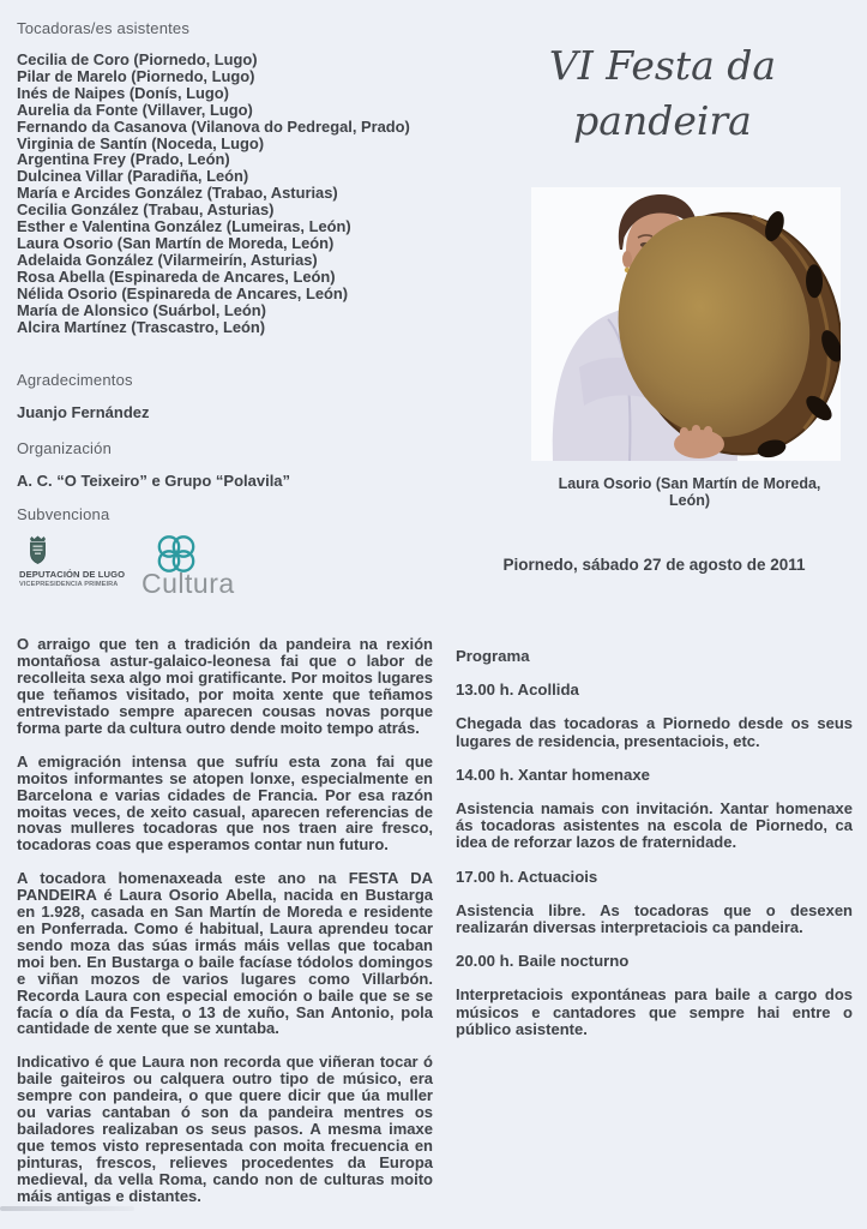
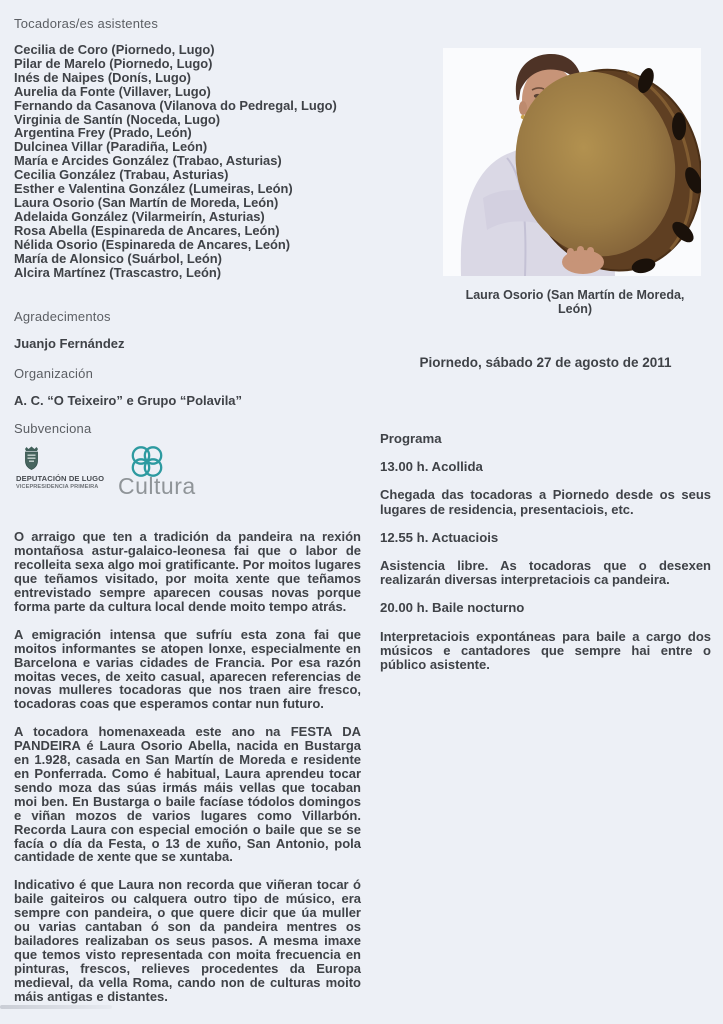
  Tocadoras/es asistentes
  Cecilia de Coro (Piornedo, Lugo)
  Pilar de Marelo (Piornedo, Lugo)
  Inés de Naipes (Donís, Lugo)
  Aurelia da Fonte (Villaver, Lugo)
- Fernando da Casanova (Vilanova do Pedregal, Prado)
+ Fernando da Casanova (Vilanova do Pedregal, Lugo)
  Virginia de Santín (Noceda, Lugo)
  Argentina Frey (Prado, León)
  Dulcinea Villar (Paradiña, León)
  María e Arcides González (Trabao, Asturias)
  Cecilia González (Trabau, Asturias)
  Esther e Valentina González (Lumeiras, León)
  Laura Osorio (San Martín de Moreda, León)
  Adelaida González (Vilarmeirín, Asturias)
  Rosa Abella (Espinareda de Ancares, León)
  Nélida Osorio (Espinareda de Ancares, León)
  María de Alonsico (Suárbol, León)
  Alcira Martínez (Trascastro, León)
  Agradecimentos
  Juanjo Fernández
  Organización
  A. C. “O Teixeiro” e Grupo “Polavila”
  Subvenciona
  DEPUTACIÓN DE LUGO
  Cultura
- O arraigo que ten a tradición da pandeira na rexión montañosa astur-galaico-leonesa fai que o labor de recolleita sexa algo moi gratificante. Por moitos lugares que teñamos visitado, por moita xente que teñamos entrevistado sempre aparecen cousas novas porque forma parte da cultura outro dende moito tempo atrás.
+ O arraigo que ten a tradición da pandeira na rexión montañosa astur-galaico-leonesa fai que o labor de recolleita sexa algo moi gratificante. Por moitos lugares que teñamos visitado, por moita xente que teñamos entrevistado sempre aparecen cousas novas porque forma parte da cultura local dende moito tempo atrás.
  A emigración intensa que sufríu esta zona fai que moitos informantes se atopen lonxe, especialmente en Barcelona e varias cidades de Francia. Por esa razón moitas veces, de xeito casual, aparecen referencias de novas mulleres tocadoras que nos traen aire fresco, tocadoras coas que esperamos contar nun futuro.
  A tocadora homenaxeada este ano na FESTA DA PANDEIRA é Laura Osorio Abella, nacida en Bustarga en 1.928, casada en San Martín de Moreda e residente en Ponferrada. Como é habitual, Laura aprendeu tocar sendo moza das súas irmás máis vellas que tocaban moi ben. En Bustarga o baile facíase tódolos domingos e viñan mozos de varios lugares como Villarbón. Recorda Laura con especial emoción o baile que se se facía o día da Festa, o 13 de xuño, San Antonio, pola cantidade de xente que se xuntaba.
  Indicativo é que Laura non recorda que viñeran tocar ó baile gaiteiros ou calquera outro tipo de músico, era sempre con pandeira, o que quere dicir que úa muller ou varias cantaban ó son da pandeira mentres os bailadores realizaban os seus pasos. A mesma imaxe que temos visto representada con moita frecuencia en pinturas, frescos, relieves procedentes da Europa medieval, da vella Roma, cando non de culturas moito máis antigas e distantes.
- VI Festa da pandeira
  Laura Osorio (San Martín de Moreda, León)
  Piornedo, sábado 27 de agosto de 2011
  Programa
  13.00 h. Acollida
  Chegada das tocadoras a Piornedo desde os seus lugares de residencia, presentaciois, etc.
- 14.00 h. Xantar homenaxe
- Asistencia namais con invitación. Xantar homenaxe ás tocadoras asistentes na escola de Piornedo, ca idea de reforzar lazos de fraternidade.
- 17.00 h. Actuaciois
+ 12.55 h. Actuaciois
  Asistencia libre. As tocadoras que o desexen realizarán diversas interpretaciois ca pandeira.
  20.00 h. Baile nocturno
  Interpretaciois expontáneas para baile a cargo dos músicos e cantadores que sempre hai entre o público asistente.
